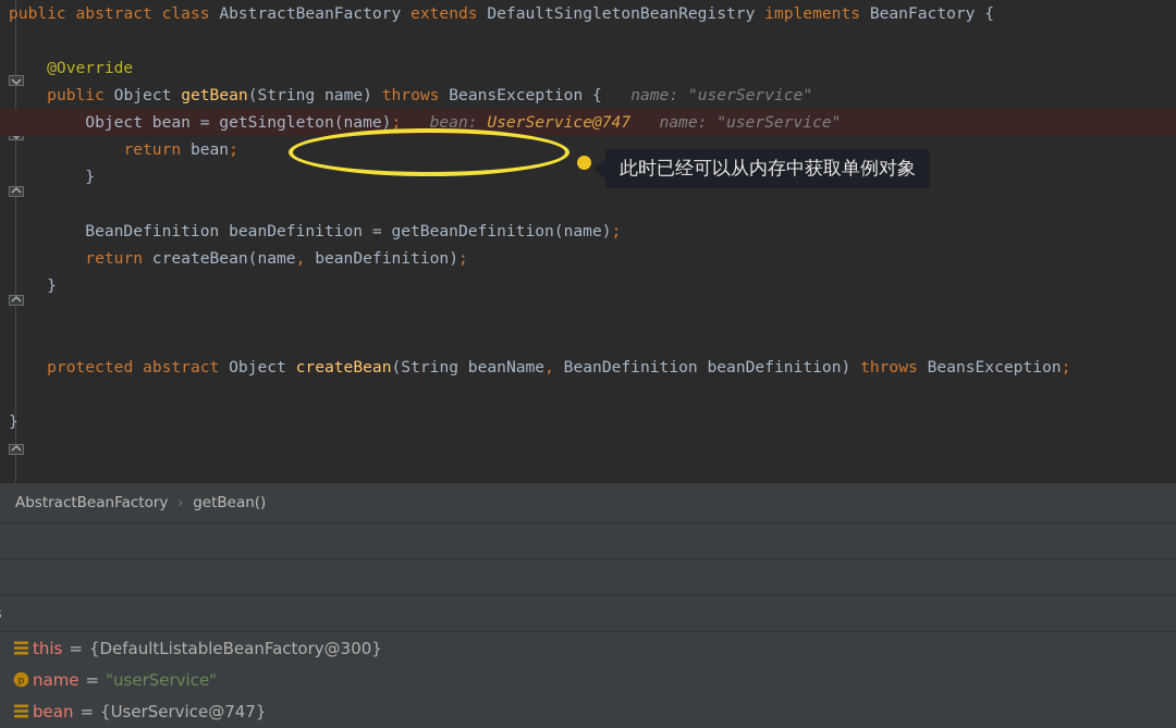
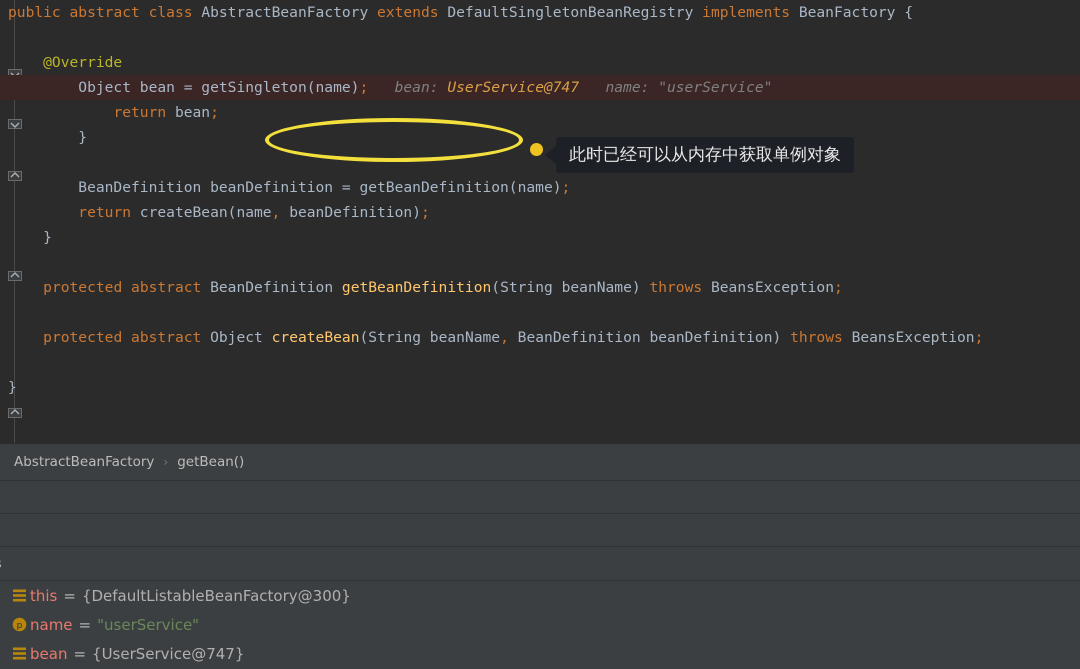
  public abstract class AbstractBeanFactory extends DefaultSingletonBeanRegistry implements BeanFactory {
  @Override
- public Object getBean(String name) throws BeansException { name: "userService"
  Object bean = getSingleton(name); bean: UserService@747 name: "userService"
  return bean;
  }
  BeanDefinition beanDefinition = getBeanDefinition(name);
  return createBean(name, beanDefinition);
  }
+ protected abstract BeanDefinition getBeanDefinition(String beanName) throws BeansException;
  protected abstract Object createBean(String beanName, BeanDefinition beanDefinition) throws BeansException;
  }
  此时已经可以从内存中获取单例对象
  AbstractBeanFactory
  ›
  getBean()
  this
  =
  {DefaultListableBeanFactory@300}
  p
  name
  =
  "userService"
  bean
  =
  {UserService@747}
